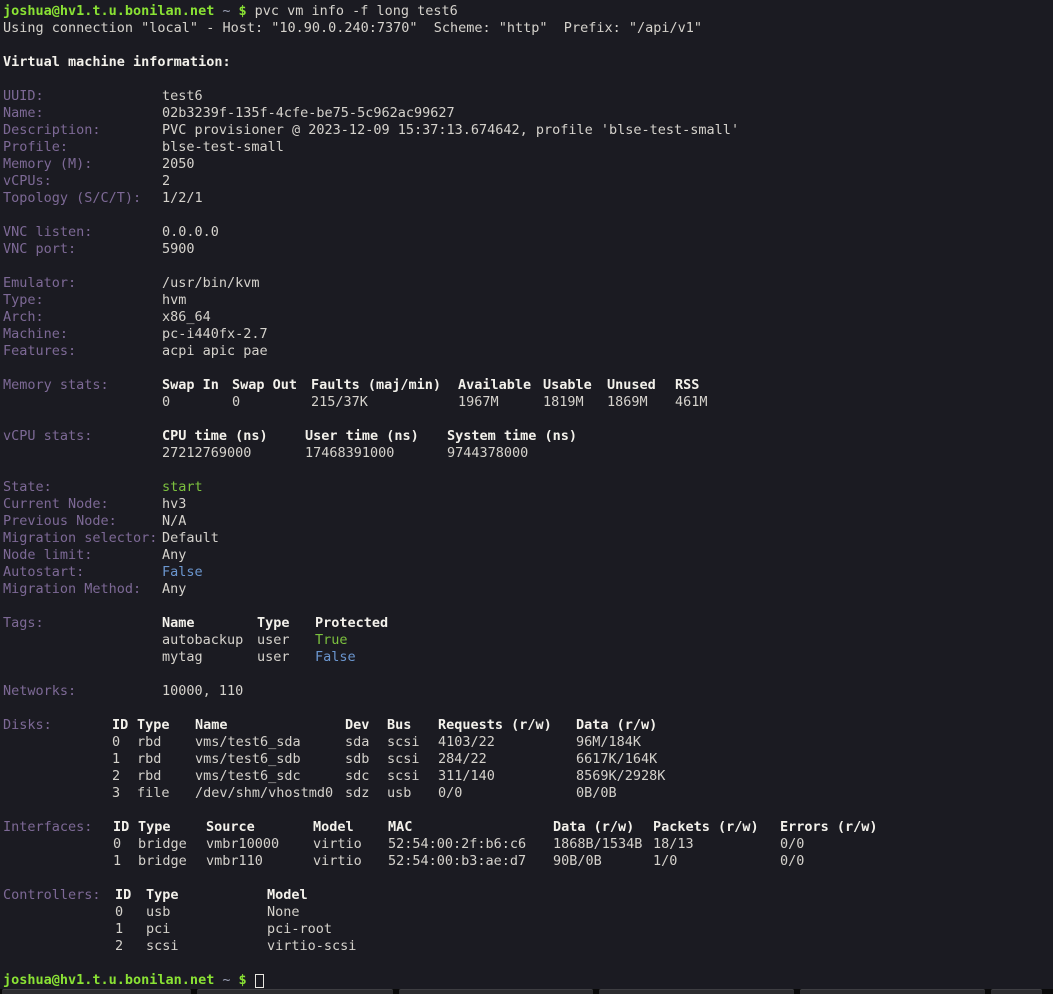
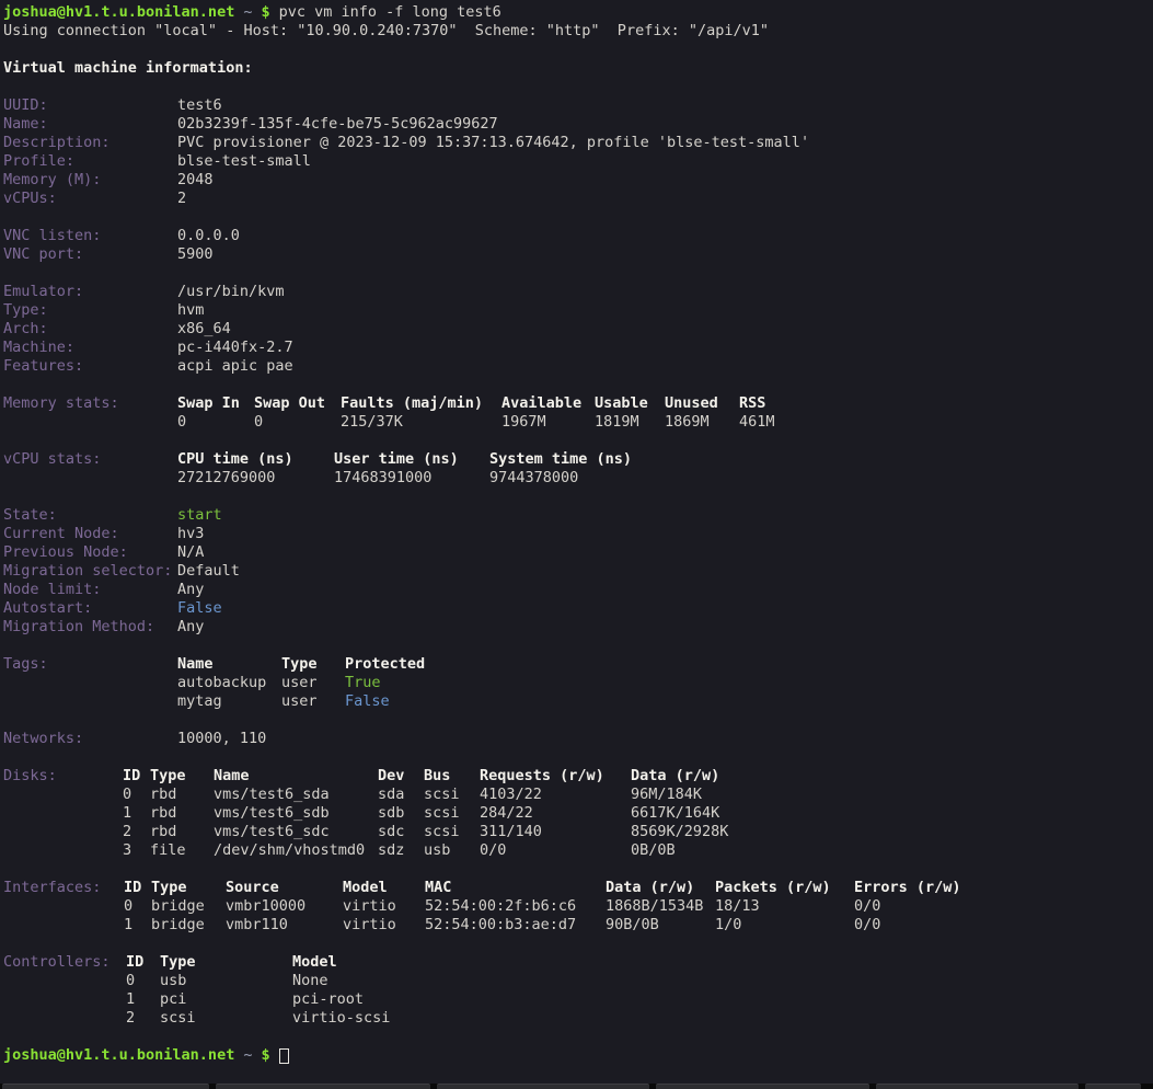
  joshua@hv1.t.u.bonilan.net
  ~
  $
  pvc vm info -f long test6
  Using connection "local" - Host: "10.90.0.240:7370" Scheme: "http" Prefix: "/api/v1"
  Virtual machine information:
  UUID:
  test6
  Name:
  02b3239f-135f-4cfe-be75-5c962ac99627
  Description:
  PVC provisioner @ 2023-12-09 15:37:13.674642, profile 'blse-test-small'
  Profile:
  blse-test-small
  Memory (M):
- 2050
+ 2048
  vCPUs:
  2
- Topology (S/C/T):
- 1/2/1
  VNC listen:
  0.0.0.0
  VNC port:
  5900
  Emulator:
  /usr/bin/kvm
  Type:
  hvm
  Arch:
  x86_64
  Machine:
  pc-i440fx-2.7
  Features:
  acpi apic pae
  Memory stats:
  Swap In
  Swap Out
  Faults (maj/min)
  Available
  Usable
  Unused
  RSS
  0
  0
  215/37K
  1967M
  1819M
  1869M
  461M
  vCPU stats:
  CPU time (ns)
  User time (ns)
  System time (ns)
  27212769000
  17468391000
  9744378000
  State:
  start
  Current Node:
  hv3
  Previous Node:
  N/A
  Migration selector:
  Default
  Node limit:
  Any
  Autostart:
  False
  Migration Method:
  Any
  Tags:
  Name
  Type
  Protected
  autobackup
  user
  True
  mytag
  user
  False
  Networks:
  10000, 110
  Disks:
  ID
  Type
  Name
  Dev
  Bus
  Requests (r/w)
  Data (r/w)
  0
  rbd
  vms/test6_sda
  sda
  scsi
  4103/22
  96M/184K
  1
  rbd
  vms/test6_sdb
  sdb
  scsi
  284/22
  6617K/164K
  2
  rbd
  vms/test6_sdc
  sdc
  scsi
  311/140
  8569K/2928K
  3
  file
  /dev/shm/vhostmd0
  sdz
  usb
  0/0
  0B/0B
  Interfaces:
  ID
  Type
  Source
  Model
  MAC
  Data (r/w)
  Packets (r/w)
  Errors (r/w)
  0
  bridge
  vmbr10000
  virtio
  52:54:00:2f:b6:c6
  1868B/1534B
  18/13
  0/0
  1
  bridge
  vmbr110
  virtio
  52:54:00:b3:ae:d7
  90B/0B
  1/0
  0/0
  Controllers:
  ID
  Type
  Model
  0
  usb
  None
  1
  pci
  pci-root
  2
  scsi
  virtio-scsi
  joshua@hv1.t.u.bonilan.net
  ~
  $
